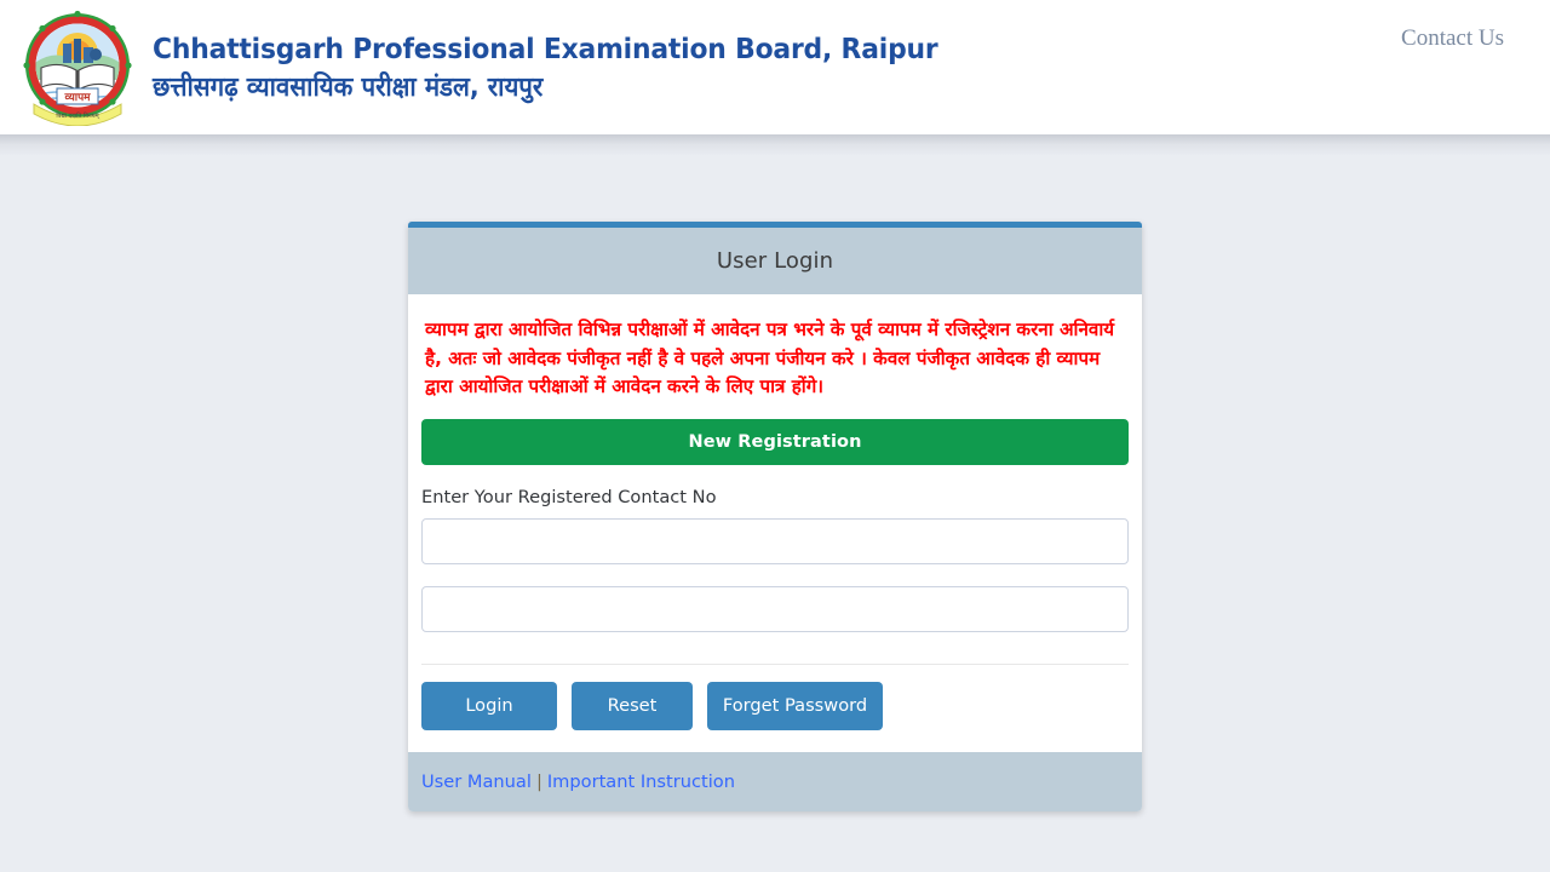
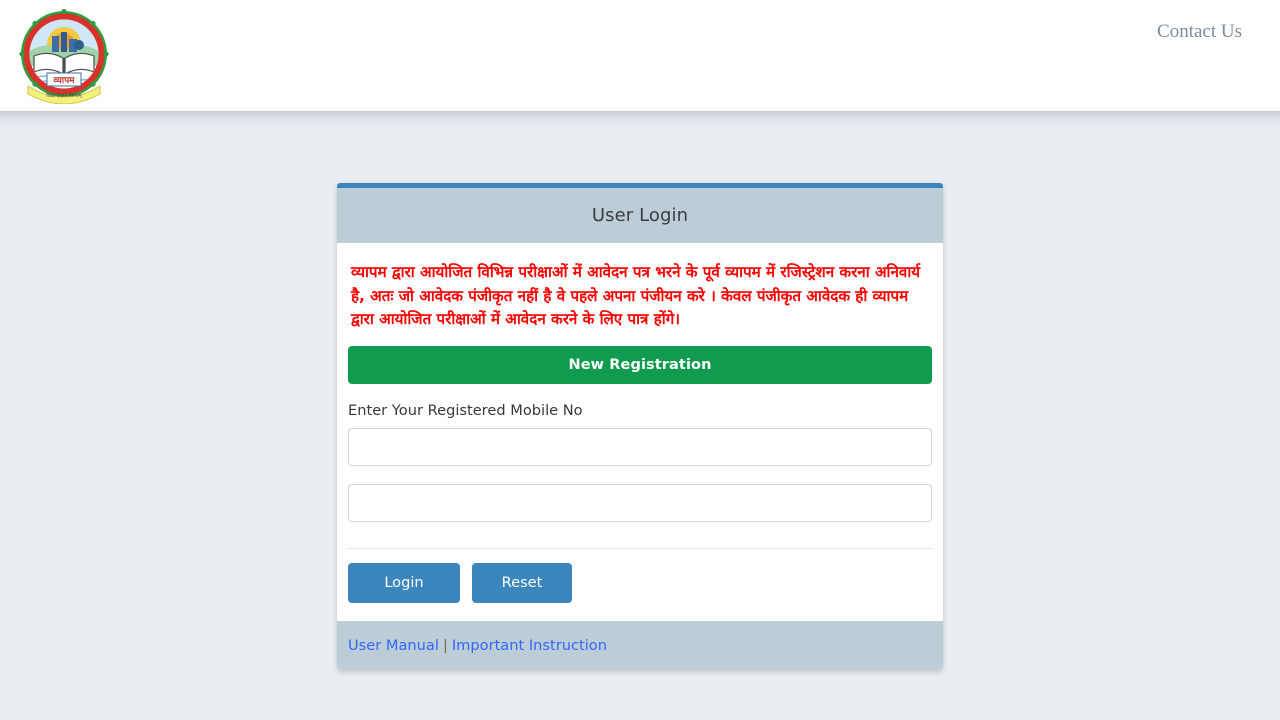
  व्यापम
- Chhattisgarh Professional Examination Board, Raipur
- छत्तीसगढ़ व्यावसायिक परीक्षा मंडल, रायपुर
  Contact Us
  User Login
  व्यापम द्वारा आयोजित विभिन्न परीक्षाओं में आवेदन पत्र भरने के पूर्व व्यापम में रजिस्ट्रेशन करना अनिवार्य है, अतः जो आवेदक पंजीकृत नहीं है वे पहले अपना पंजीयन करे । केवल पंजीकृत आवेदक ही व्यापम द्वारा आयोजित परीक्षाओं में आवेदन करने के लिए पात्र होंगे।
  New Registration
- Enter Your Registered Contact No
+ Enter Your Registered Mobile No
  Login
  Reset
- Forget Password
  User Manual
  |
  Important Instruction
